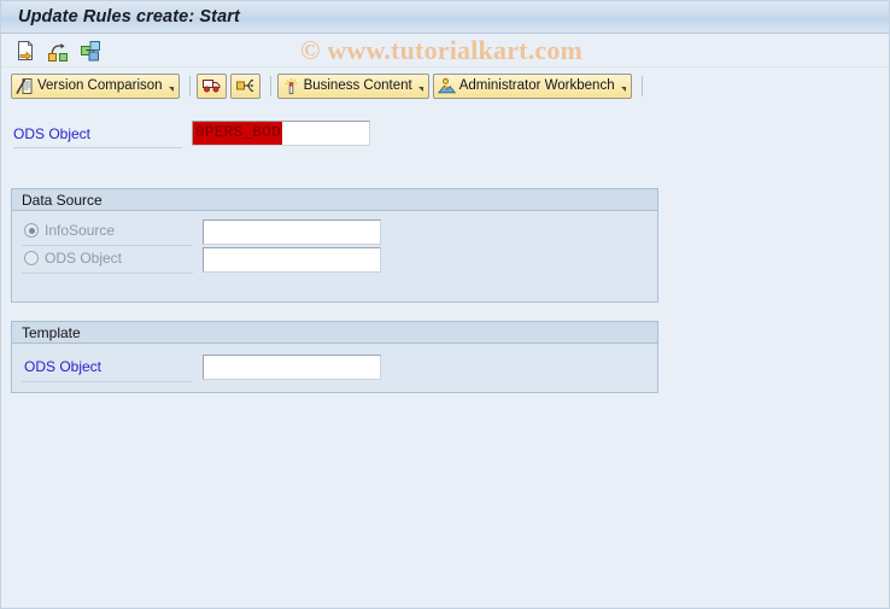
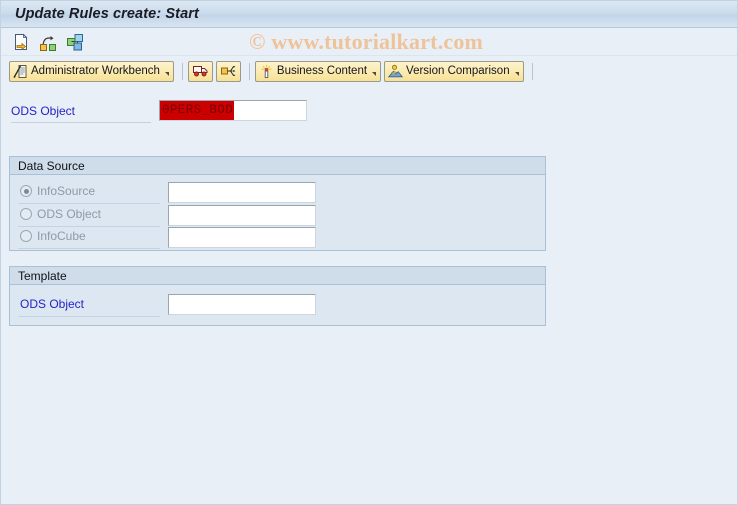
  Update Rules create: Start
  © www.tutorialkart.com
- Version Comparison
+ Administrator Workbench
  Business Content
- Administrator Workbench
+ Version Comparison
  ODS Object
  0PERS_BOD
  Data Source
  InfoSource
  ODS Object
+ InfoCube
  Template
  ODS Object
